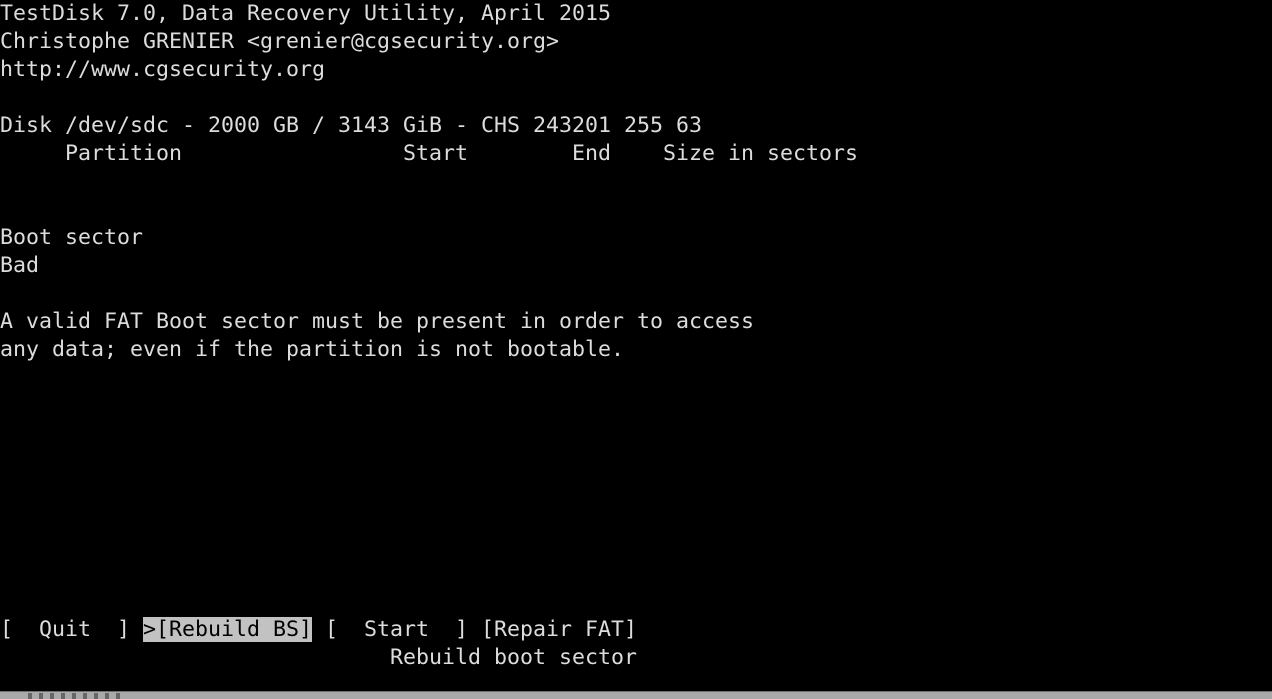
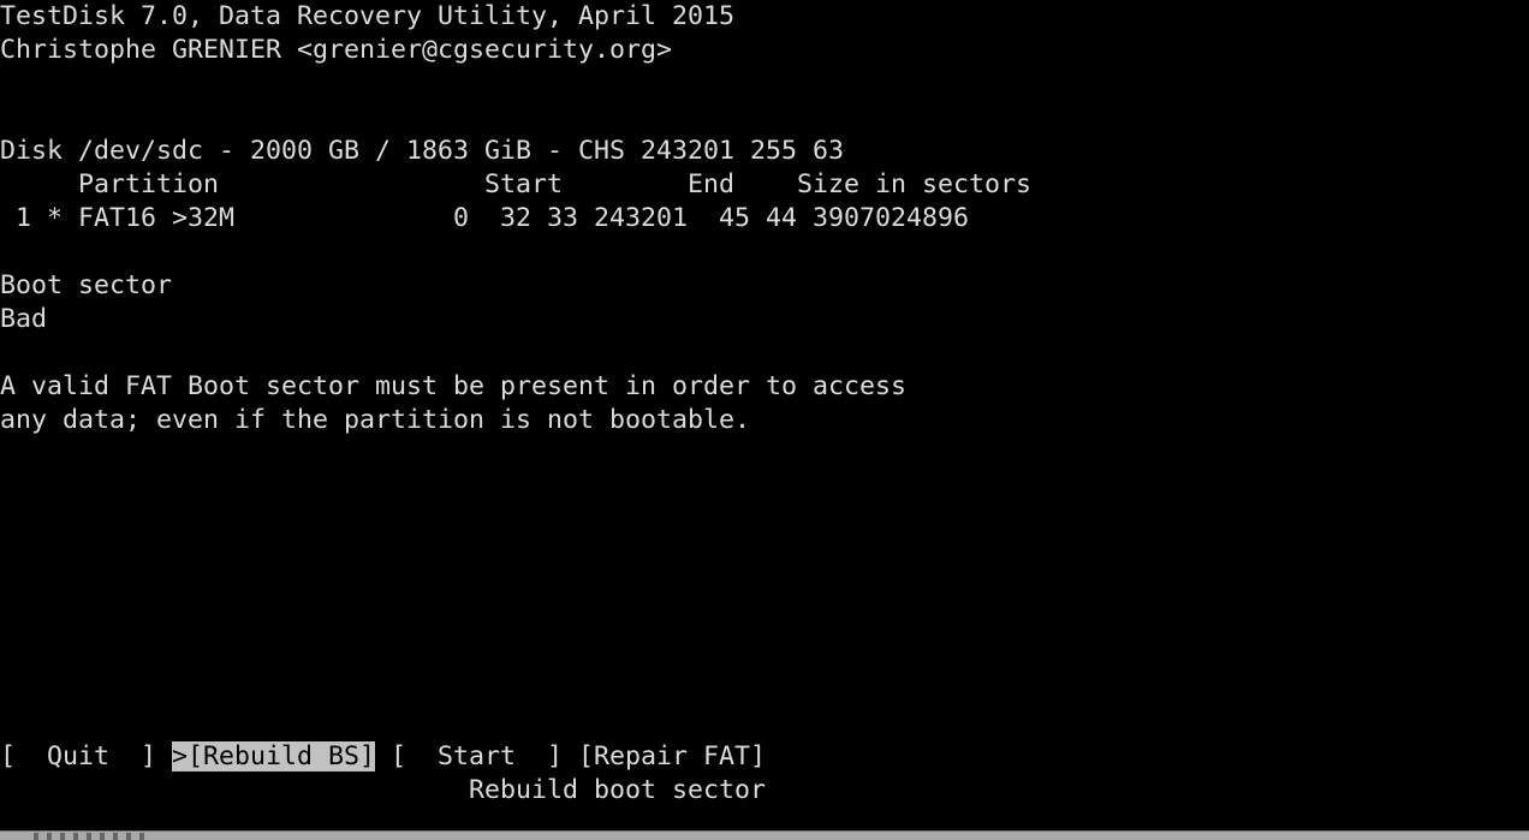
  TestDisk 7.0, Data Recovery Utility, April 2015
  Christophe GRENIER <grenier@cgsecurity.org>
- http://www.cgsecurity.org
- Disk /dev/sdc - 2000 GB / 3143 GiB - CHS 243201 255 63
+ Disk /dev/sdc - 2000 GB / 1863 GiB - CHS 243201 255 63
  Partition Start End Size in sectors
+ 1 * FAT16 >32M 0 32 33 243201 45 44 3907024896
  Boot sector
  Bad
  A valid FAT Boot sector must be present in order to access
  any data; even if the partition is not bootable.
  [ Quit ] >[Rebuild BS] [ Start ] [Repair FAT]
  Rebuild boot sector
